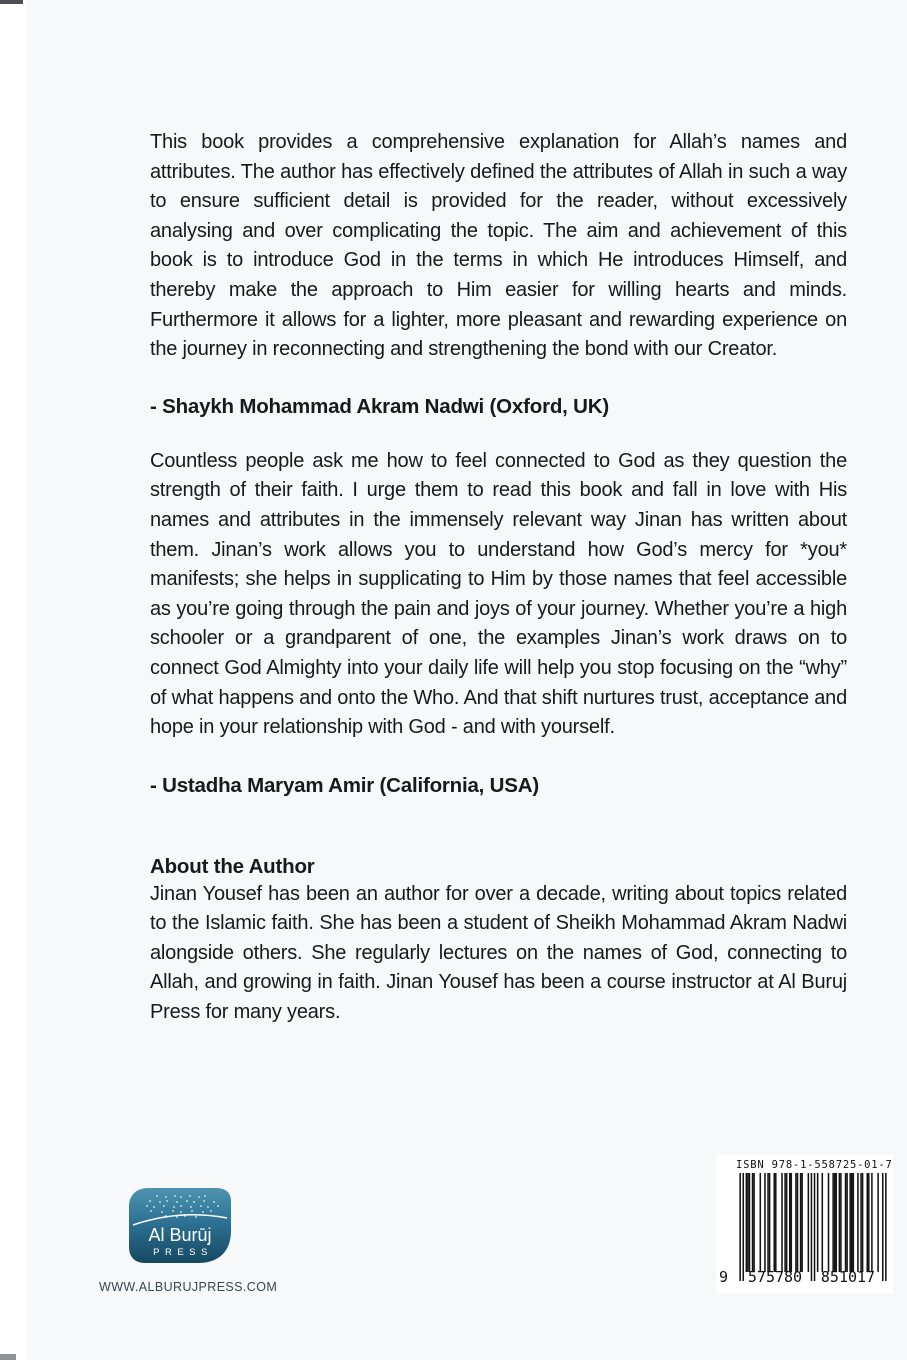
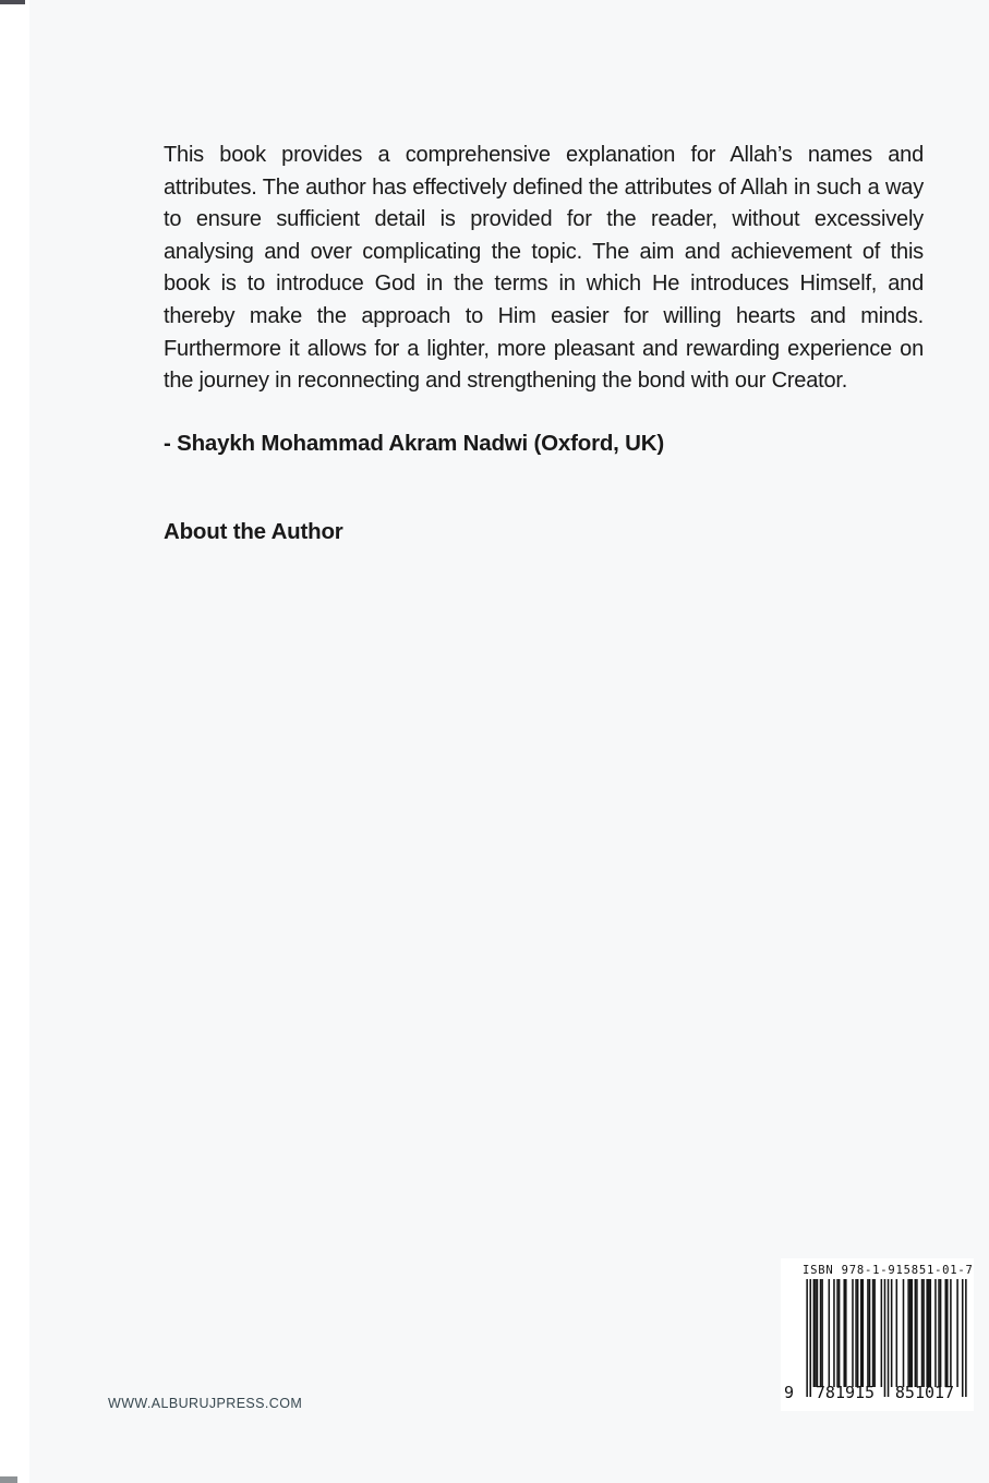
  This book provides a comprehensive explanation for Allah’s names and attributes. The author has effectively defined the attributes of Allah in such a way to ensure sufficient detail is provided for the reader, without excessively analysing and over complicating the topic. The aim and achievement of this book is to introduce God in the terms in which He introduces Himself, and thereby make the approach to Him easier for willing hearts and minds. Furthermore it allows for a lighter, more pleasant and rewarding experience on the journey in reconnecting and strengthening the bond with our Creator.
  - Shaykh Mohammad Akram Nadwi (Oxford, UK)
- Countless people ask me how to feel connected to God as they question the strength of their faith. I urge them to read this book and fall in love with His names and attributes in the immensely relevant way Jinan has written about them. Jinan’s work allows you to understand how God’s mercy for *you* manifests; she helps in supplicating to Him by those names that feel accessible as you’re going through the pain and joys of your journey. Whether you’re a high schooler or a grandparent of one, the examples Jinan’s work draws on to connect God Almighty into your daily life will help you stop focusing on the “why” of what happens and onto the Who. And that shift nurtures trust, acceptance and hope in your relationship with God - and with yourself.
- - Ustadha Maryam Amir (California, USA)
  About the Author
- Jinan Yousef has been an author for over a decade, writing about topics related to the Islamic faith. She has been a student of Sheikh Mohammad Akram Nadwi alongside others. She regularly lectures on the names of God, connecting to Allah, and growing in faith. Jinan Yousef has been a course instructor at Al Buruj Press for many years.
- Al Burūj
- PRESS
  WWW.ALBURUJPRESS.COM
- ISBN 978-1-558725-01-7
+ ISBN 978-1-915851-01-7
  9
- 575780
+ 781915
  851017
